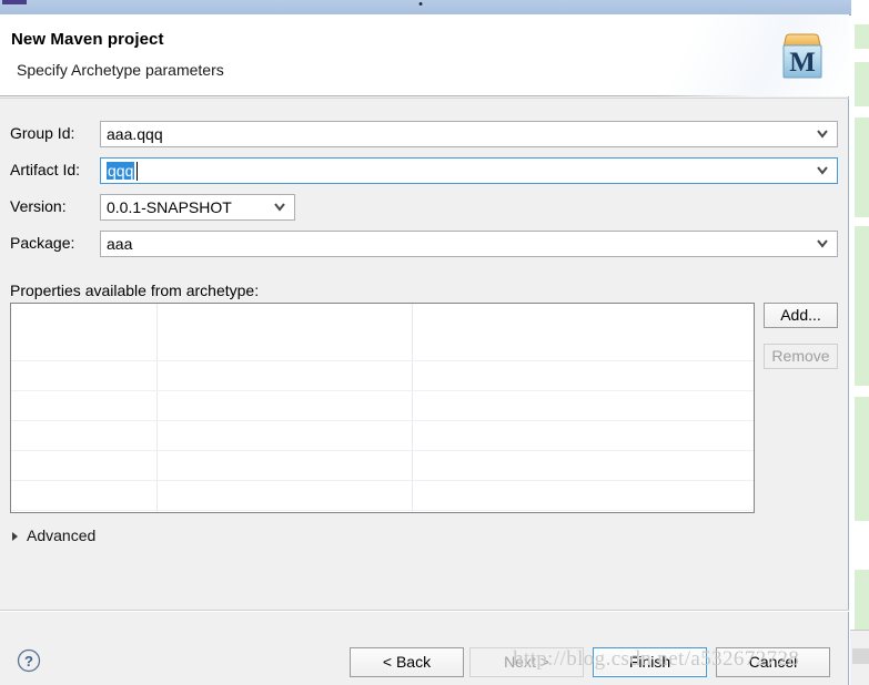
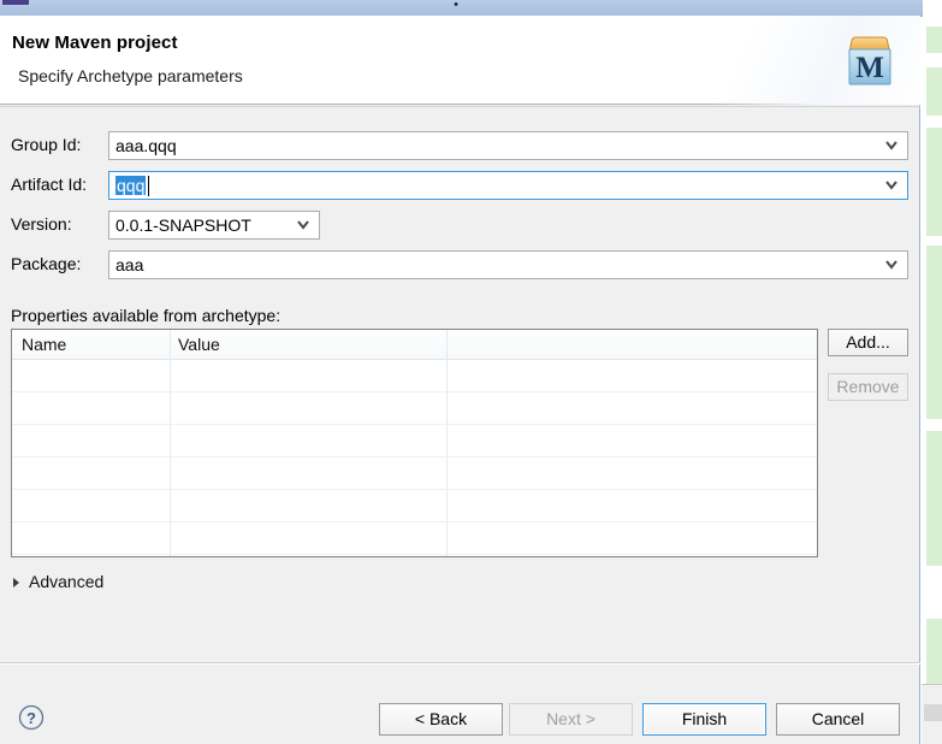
  •
  New Maven project
  Specify Archetype parameters
  M
  Group Id:
  aaa.qqq
  Artifact Id:
  qqq
  Version:
  0.0.1-SNAPSHOT
  Package:
  aaa
  Properties available from archetype:
+ Name
+ Value
  Add...
  Remove
  Advanced
  ?
  < Back
  Next >
  Finish
  Cancel
- http://blog.csdn.net/a532672728
